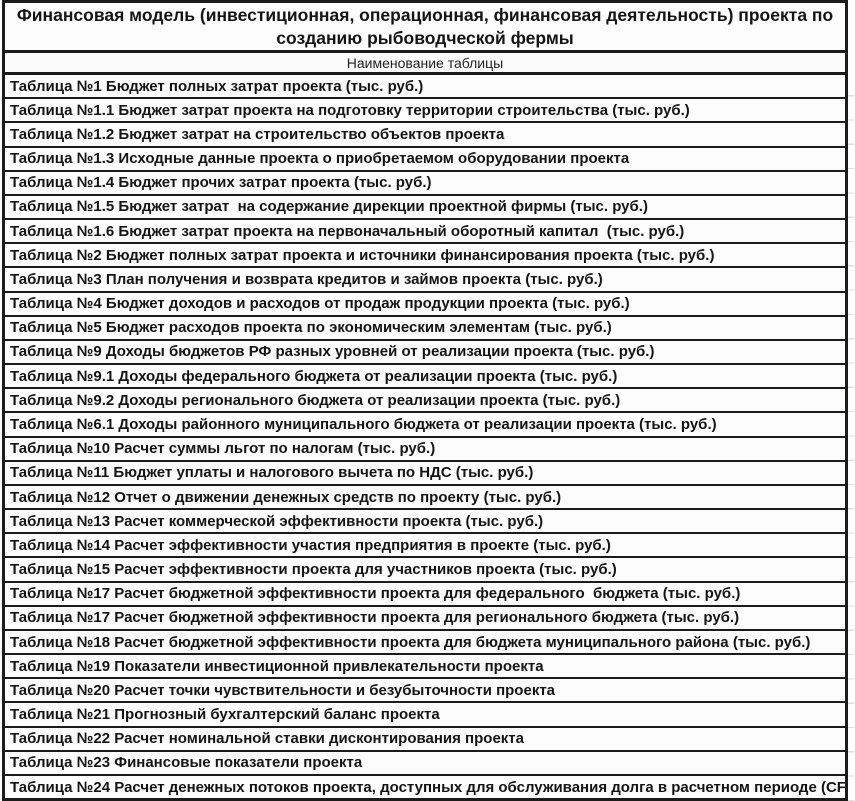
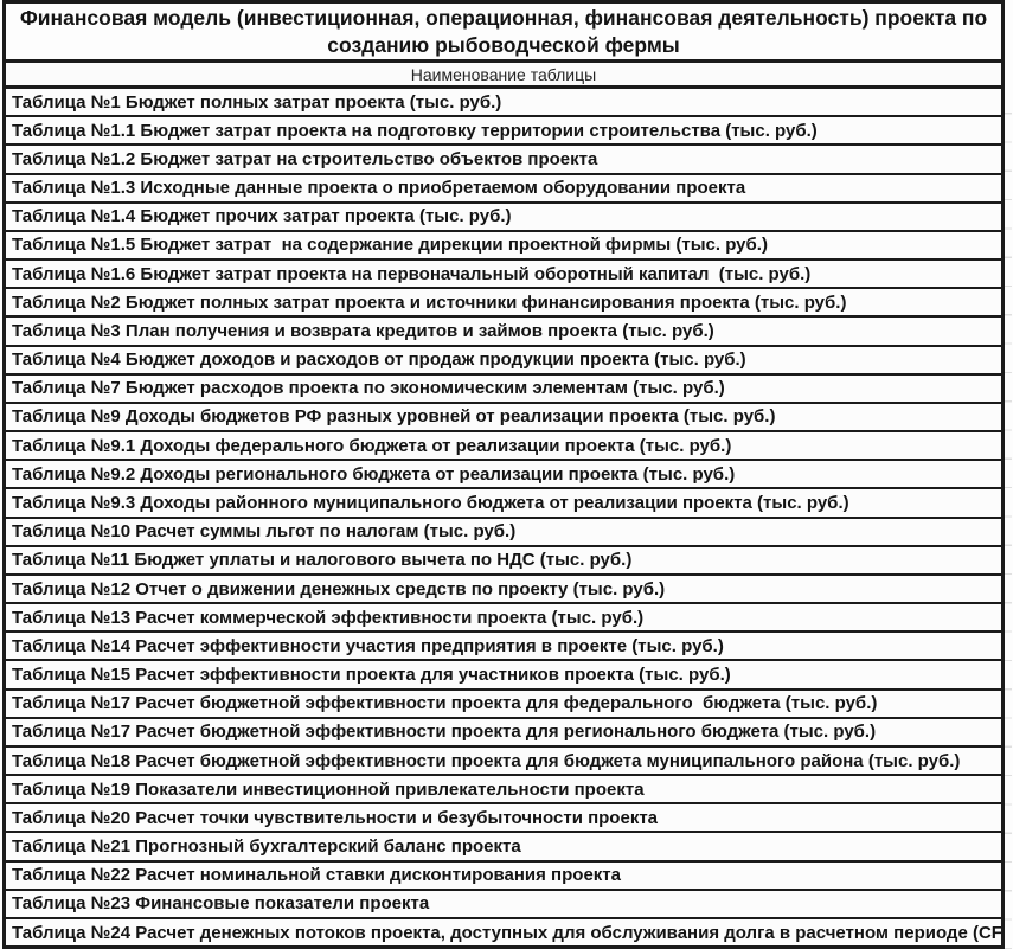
  Финансовая модель (инвестиционная, операционная, финансовая деятельность) проекта по
  созданию рыбоводческой фермы
  Наименование таблицы
  Таблица №1 Бюджет полных затрат проекта (тыс. руб.)
  Таблица №1.1 Бюджет затрат проекта на подготовку территории строительства (тыс. руб.)
  Таблица №1.2 Бюджет затрат на строительство объектов проекта
  Таблица №1.3 Исходные данные проекта о приобретаемом оборудовании проекта
  Таблица №1.4 Бюджет прочих затрат проекта (тыс. руб.)
  Таблица №1.5 Бюджет затрат на содержание дирекции проектной фирмы (тыс. руб.)
  Таблица №1.6 Бюджет затрат проекта на первоначальный оборотный капитал (тыс. руб.)
  Таблица №2 Бюджет полных затрат проекта и источники финансирования проекта (тыс. руб.)
  Таблица №3 План получения и возврата кредитов и займов проекта (тыс. руб.)
  Таблица №4 Бюджет доходов и расходов от продаж продукции проекта (тыс. руб.)
- Таблица №5 Бюджет расходов проекта по экономическим элементам (тыс. руб.)
+ Таблица №7 Бюджет расходов проекта по экономическим элементам (тыс. руб.)
  Таблица №9 Доходы бюджетов РФ разных уровней от реализации проекта (тыс. руб.)
  Таблица №9.1 Доходы федерального бюджета от реализации проекта (тыс. руб.)
  Таблица №9.2 Доходы регионального бюджета от реализации проекта (тыс. руб.)
- Таблица №6.1 Доходы районного муниципального бюджета от реализации проекта (тыс. руб.)
+ Таблица №9.3 Доходы районного муниципального бюджета от реализации проекта (тыс. руб.)
  Таблица №10 Расчет суммы льгот по налогам (тыс. руб.)
  Таблица №11 Бюджет уплаты и налогового вычета по НДС (тыс. руб.)
  Таблица №12 Отчет о движении денежных средств по проекту (тыс. руб.)
  Таблица №13 Расчет коммерческой эффективности проекта (тыс. руб.)
  Таблица №14 Расчет эффективности участия предприятия в проекте (тыс. руб.)
  Таблица №15 Расчет эффективности проекта для участников проекта (тыс. руб.)
  Таблица №17 Расчет бюджетной эффективности проекта для федерального бюджета (тыс. руб.)
  Таблица №17 Расчет бюджетной эффективности проекта для регионального бюджета (тыс. руб.)
  Таблица №18 Расчет бюджетной эффективности проекта для бюджета муниципального района (тыс. руб.)
  Таблица №19 Показатели инвестиционной привлекательности проекта
  Таблица №20 Расчет точки чувствительности и безубыточности проекта
  Таблица №21 Прогнозный бухгалтерский баланс проекта
  Таблица №22 Расчет номинальной ставки дисконтирования проекта
  Таблица №23 Финансовые показатели проекта
  Таблица №24 Расчет денежных потоков проекта, доступных для обслуживания долга в расчетном периоде (CF
